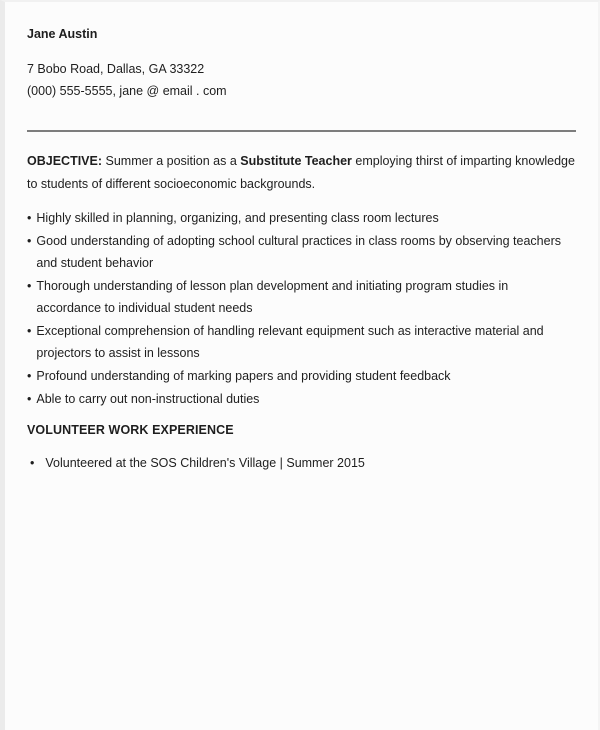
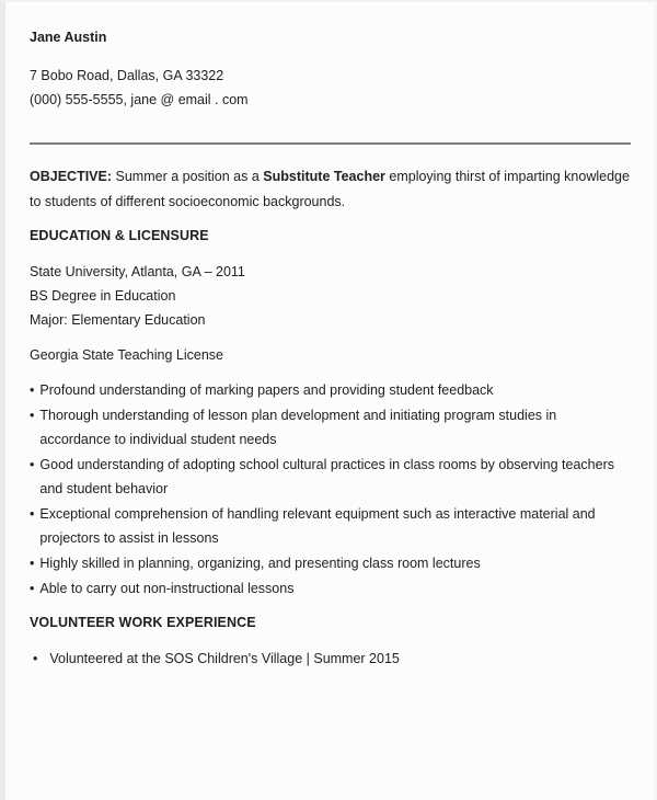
  Jane Austin
  7 Bobo Road, Dallas, GA 33322
  (000) 555-5555, jane @ email . com
  OBJECTIVE: Summer a position as a Substitute Teacher employing thirst of imparting knowledge to students of different socioeconomic backgrounds.
+ EDUCATION & LICENSURE
+ State University, Atlanta, GA – 2011
+ BS Degree in Education
+ Major: Elementary Education
+ Georgia State Teaching License
  •
- Highly skilled in planning, organizing, and presenting class room lectures
+ Profound understanding of marking papers and providing student feedback
  •
- Good understanding of adopting school cultural practices in class rooms by observing teachers and student behavior
+ Thorough understanding of lesson plan development and initiating program studies in accordance to individual student needs
  •
- Thorough understanding of lesson plan development and initiating program studies in accordance to individual student needs
+ Good understanding of adopting school cultural practices in class rooms by observing teachers and student behavior
  •
  Exceptional comprehension of handling relevant equipment such as interactive material and projectors to assist in lessons
  •
- Profound understanding of marking papers and providing student feedback
+ Highly skilled in planning, organizing, and presenting class room lectures
  •
- Able to carry out non-instructional duties
+ Able to carry out non-instructional lessons
  VOLUNTEER WORK EXPERIENCE
  •
  Volunteered at the SOS Children's Village | Summer 2015
